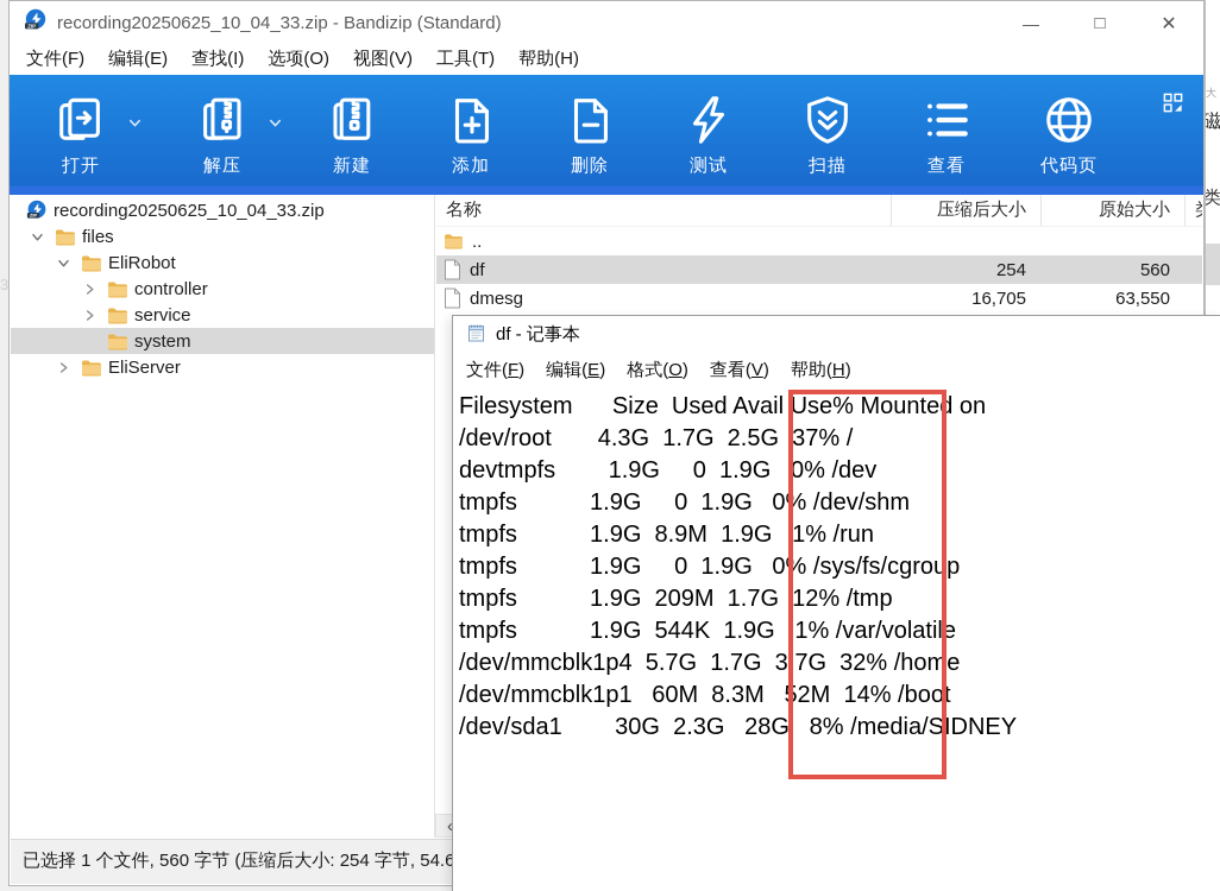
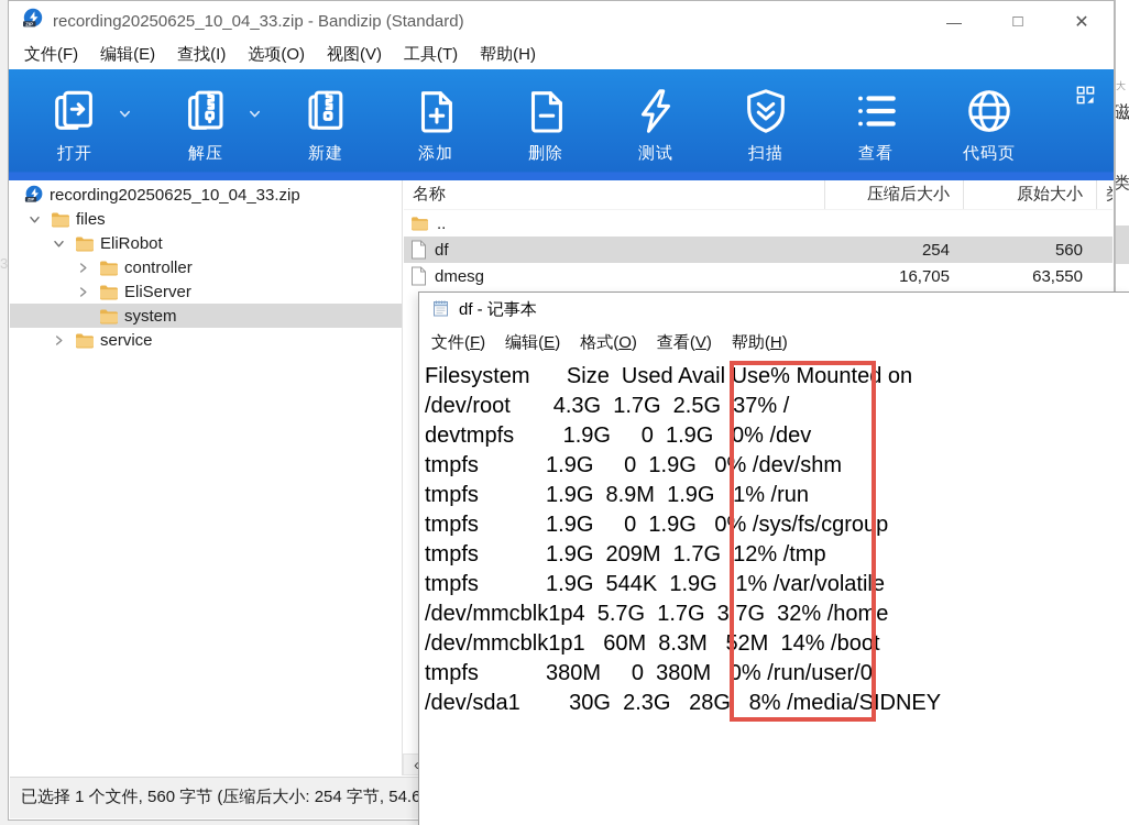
  3
  大
  磁
  类
  recording20250625_10_04_33.zip - Bandizip (Standard)
  —
  □
  ✕
  文件(F)
  编辑(E)
  查找(I)
  选项(O)
  视图(V)
  工具(T)
  帮助(H)
  打开
  解压
  新建
  添加
  删除
  测试
  扫描
  查看
  代码页
  recording20250625_10_04_33.zip
  files
  EliRobot
  controller
- service
+ EliServer
  system
- EliServer
+ service
  名称
  压缩后大小
  原始大小
  ..
  df
  254
  560
  dmesg
  16,705
  63,550
  ‹
  已选择 1 个文件, 560 字节 (压缩后大小: 254 字节, 54.6
  df - 记事本
  文件(F)
  编辑(E)
  格式(O)
  查看(V)
  帮助(H)
  Filesystem Size Used Avail Use% Mounted on
  /dev/root 4.3G 1.7G 2.5G 37% /
  devtmpfs 1.9G 0 1.9G 0% /dev
  tmpfs 1.9G 0 1.9G 0% /dev/shm
  tmpfs 1.9G 8.9M 1.9G 1% /run
  tmpfs 1.9G 0 1.9G 0% /sys/fs/cgroup
  tmpfs 1.9G 209M 1.7G 12% /tmp
  tmpfs 1.9G 544K 1.9G 1% /var/volatile
  /dev/mmcblk1p4 5.7G 1.7G 3.7G 32% /home
  /dev/mmcblk1p1 60M 8.3M 52M 14% /boot
+ tmpfs 380M 0 380M 0% /run/user/0
  /dev/sda1 30G 2.3G 28G 8% /media/SIDNEY
